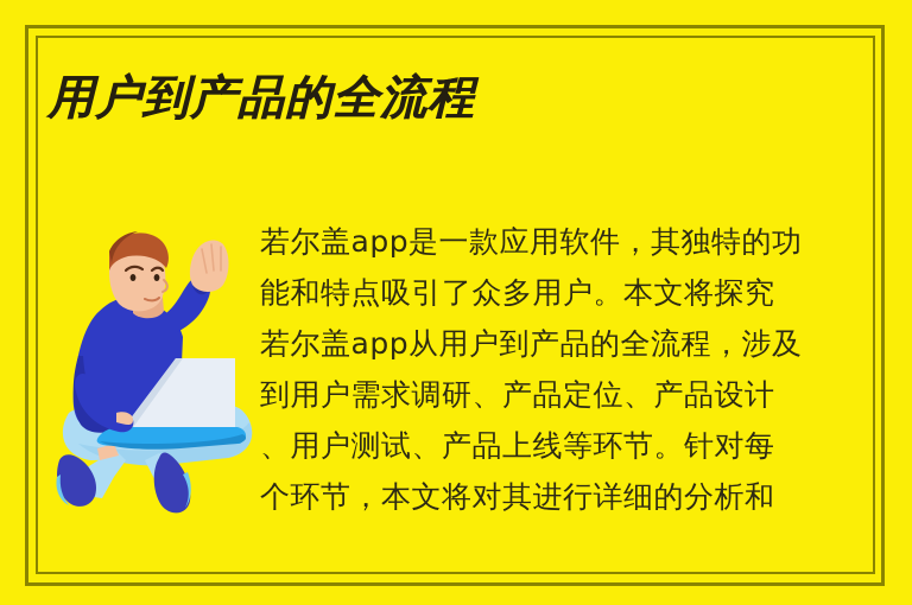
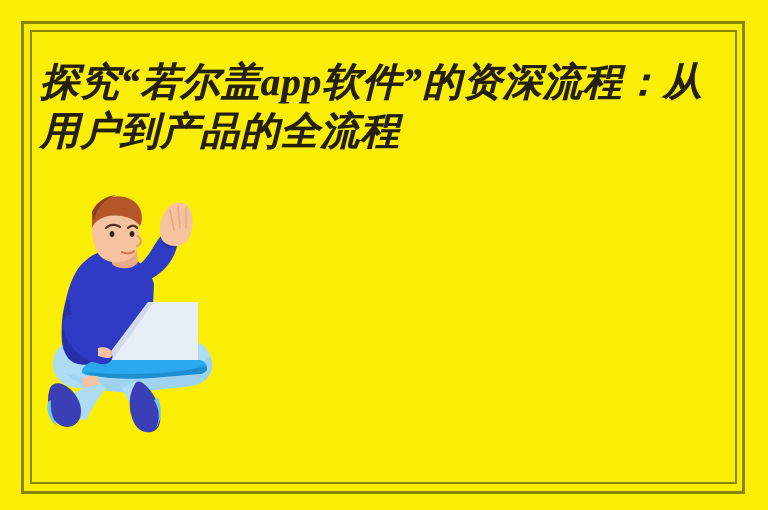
+ 探究“若尔盖app软件”的资深流程：从
  用户到产品的全流程
- 若尔盖app是一款应用软件，其独特的功
- 能和特点吸引了众多用户。本文将探究
- 若尔盖app从用户到产品的全流程，涉及
- 到用户需求调研、产品定位、产品设计
- 、用户测试、产品上线等环节。针对每
- 个环节，本文将对其进行详细的分析和
